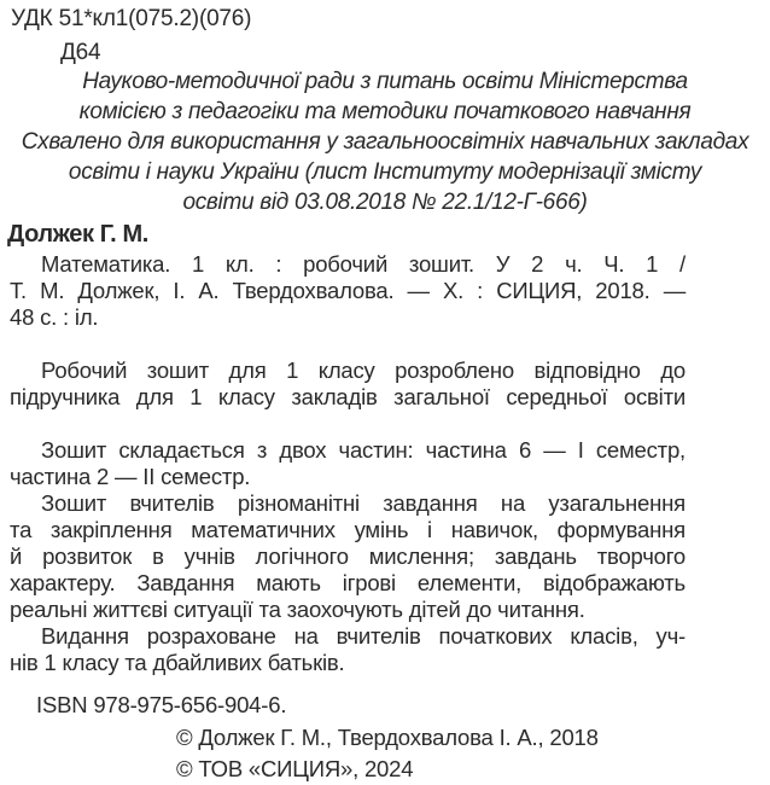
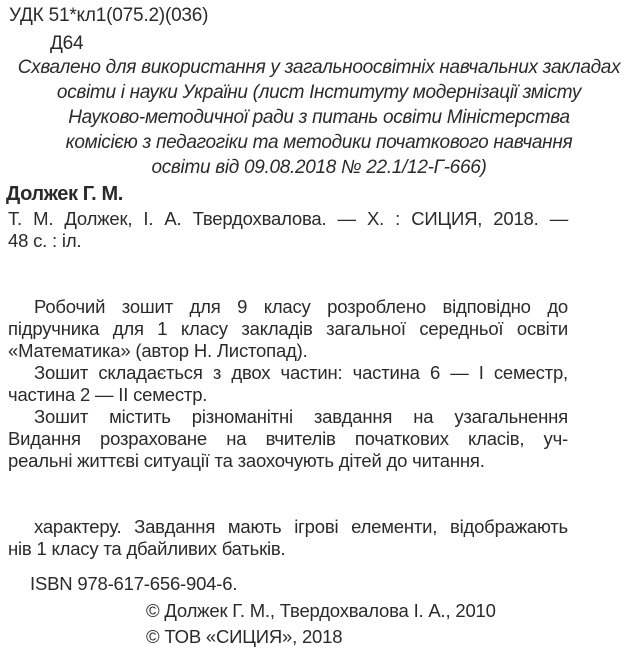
- УДК 51*кл1(075.2)(076)
+ УДК 51*кл1(075.2)(036)
  Д64
- Науково-методичної ради з питань освіти Міністерства
+ Схвалено для використання у загальноосвітніх навчальних закладах
- комісією з педагогіки та методики початкового навчання
+ освіти і науки України (лист Інституту модернізації змісту
- Схвалено для використання у загальноосвітніх навчальних закладах
+ Науково-методичної ради з питань освіти Міністерства
- освіти і науки України (лист Інституту модернізації змісту
+ комісією з педагогіки та методики початкового навчання
- освіти від 03.08.2018 № 22.1/12-Г-666)
+ освіти від 09.08.2018 № 22.1/12-Г-666)
  Должек Г. М.
- Математика. 1 кл. : робочий зошит. У 2 ч. Ч. 1 /
  Т. М. Должек, І. А. Твердохвалова. — Х. : СИЦИЯ, 2018. —
  48 с. : іл.
- Робочий зошит для 1 класу розроблено відповідно до
+ Робочий зошит для 9 класу розроблено відповідно до
  підручника для 1 класу закладів загальної середньої освіти
+ «Математика» (автор Н. Листопад).
  Зошит складається з двох частин: частина 6 — І семестр,
  частина 2 — ІІ семестр.
- Зошит вчителів різноманітні завдання на узагальнення
+ Зошит містить різноманітні завдання на узагальнення
- та закріплення математичних умінь і навичок, формування
- й розвиток в учнів логічного мислення; завдань творчого
- характеру. Завдання мають ігрові елементи, відображають
+ Видання розраховане на вчителів початкових класів, уч-
  реальні життєві ситуації та заохочують дітей до читання.
- Видання розраховане на вчителів початкових класів, уч-
+ характеру. Завдання мають ігрові елементи, відображають
  нів 1 класу та дбайливих батьків.
- ISBN 978-975-656-904-6.
+ ISBN 978-617-656-904-6.
- © Должек Г. М., Твердохвалова І. А., 2018
+ © Должек Г. М., Твердохвалова І. А., 2010
- © ТОВ «СИЦИЯ», 2024
+ © ТОВ «СИЦИЯ», 2018
